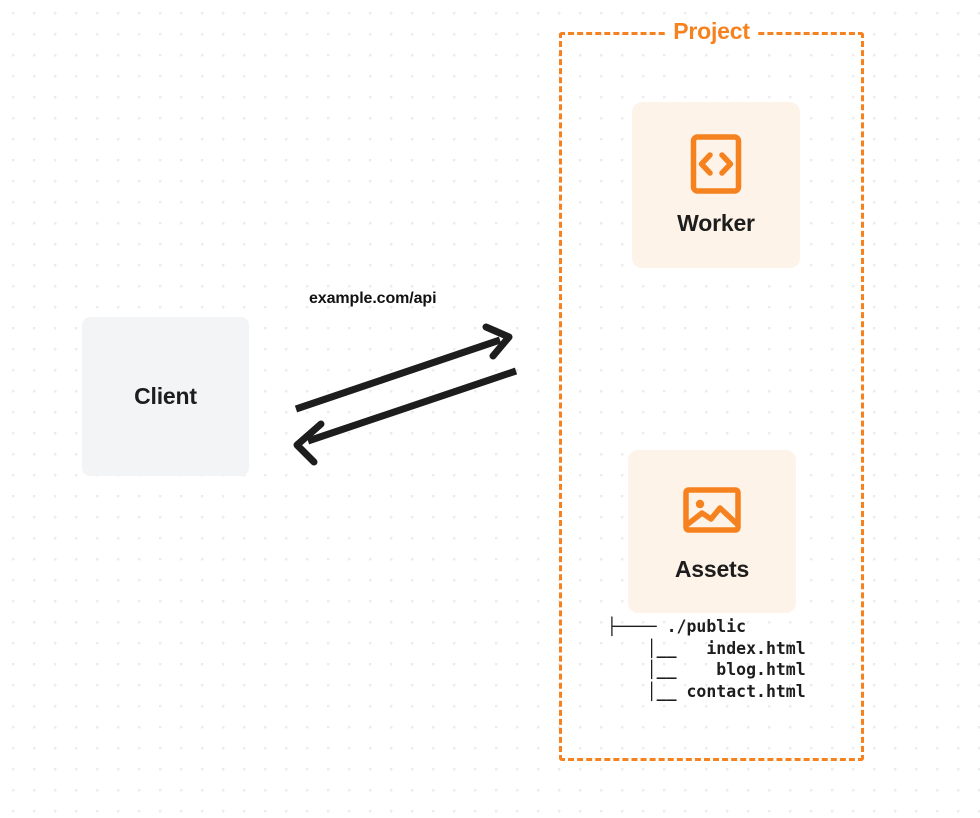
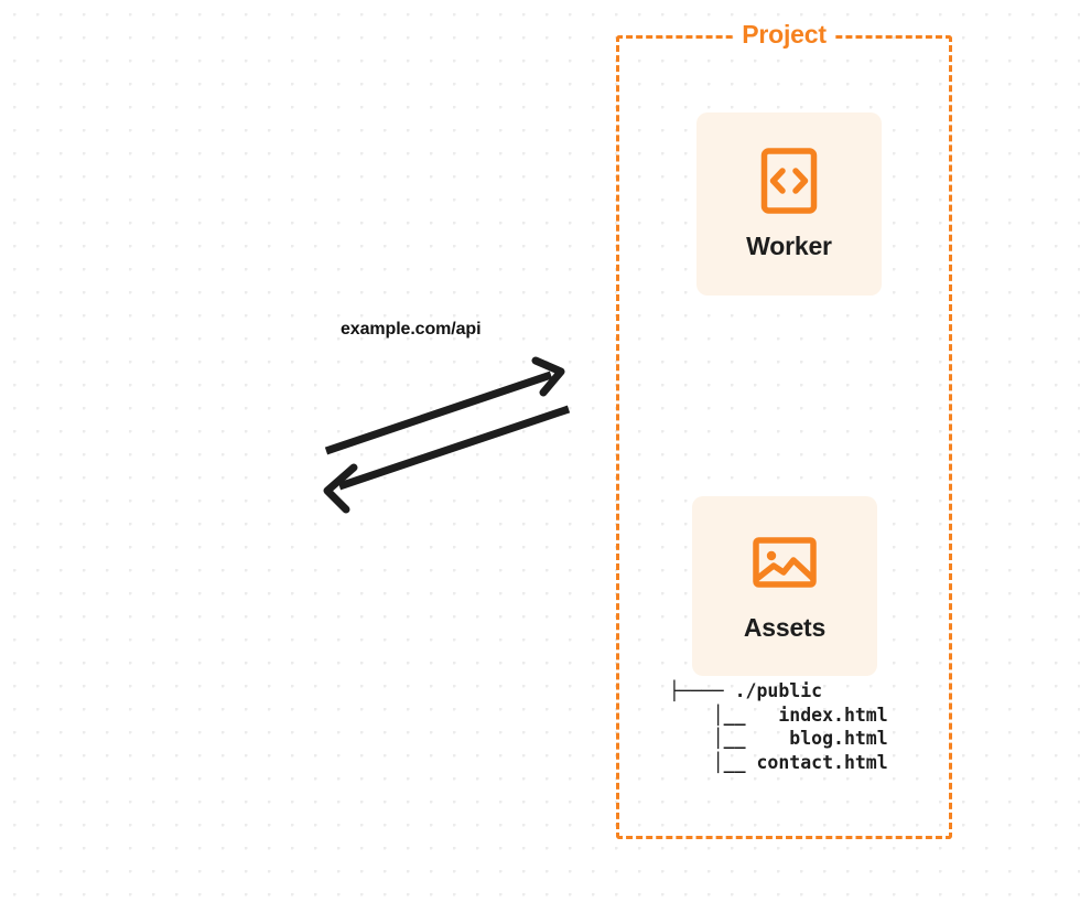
- Client
  example.com/api
  Project
  Worker
  Assets
  ├──── ./public
  │__ index.html
  │__ blog.html
  │__ contact.html
